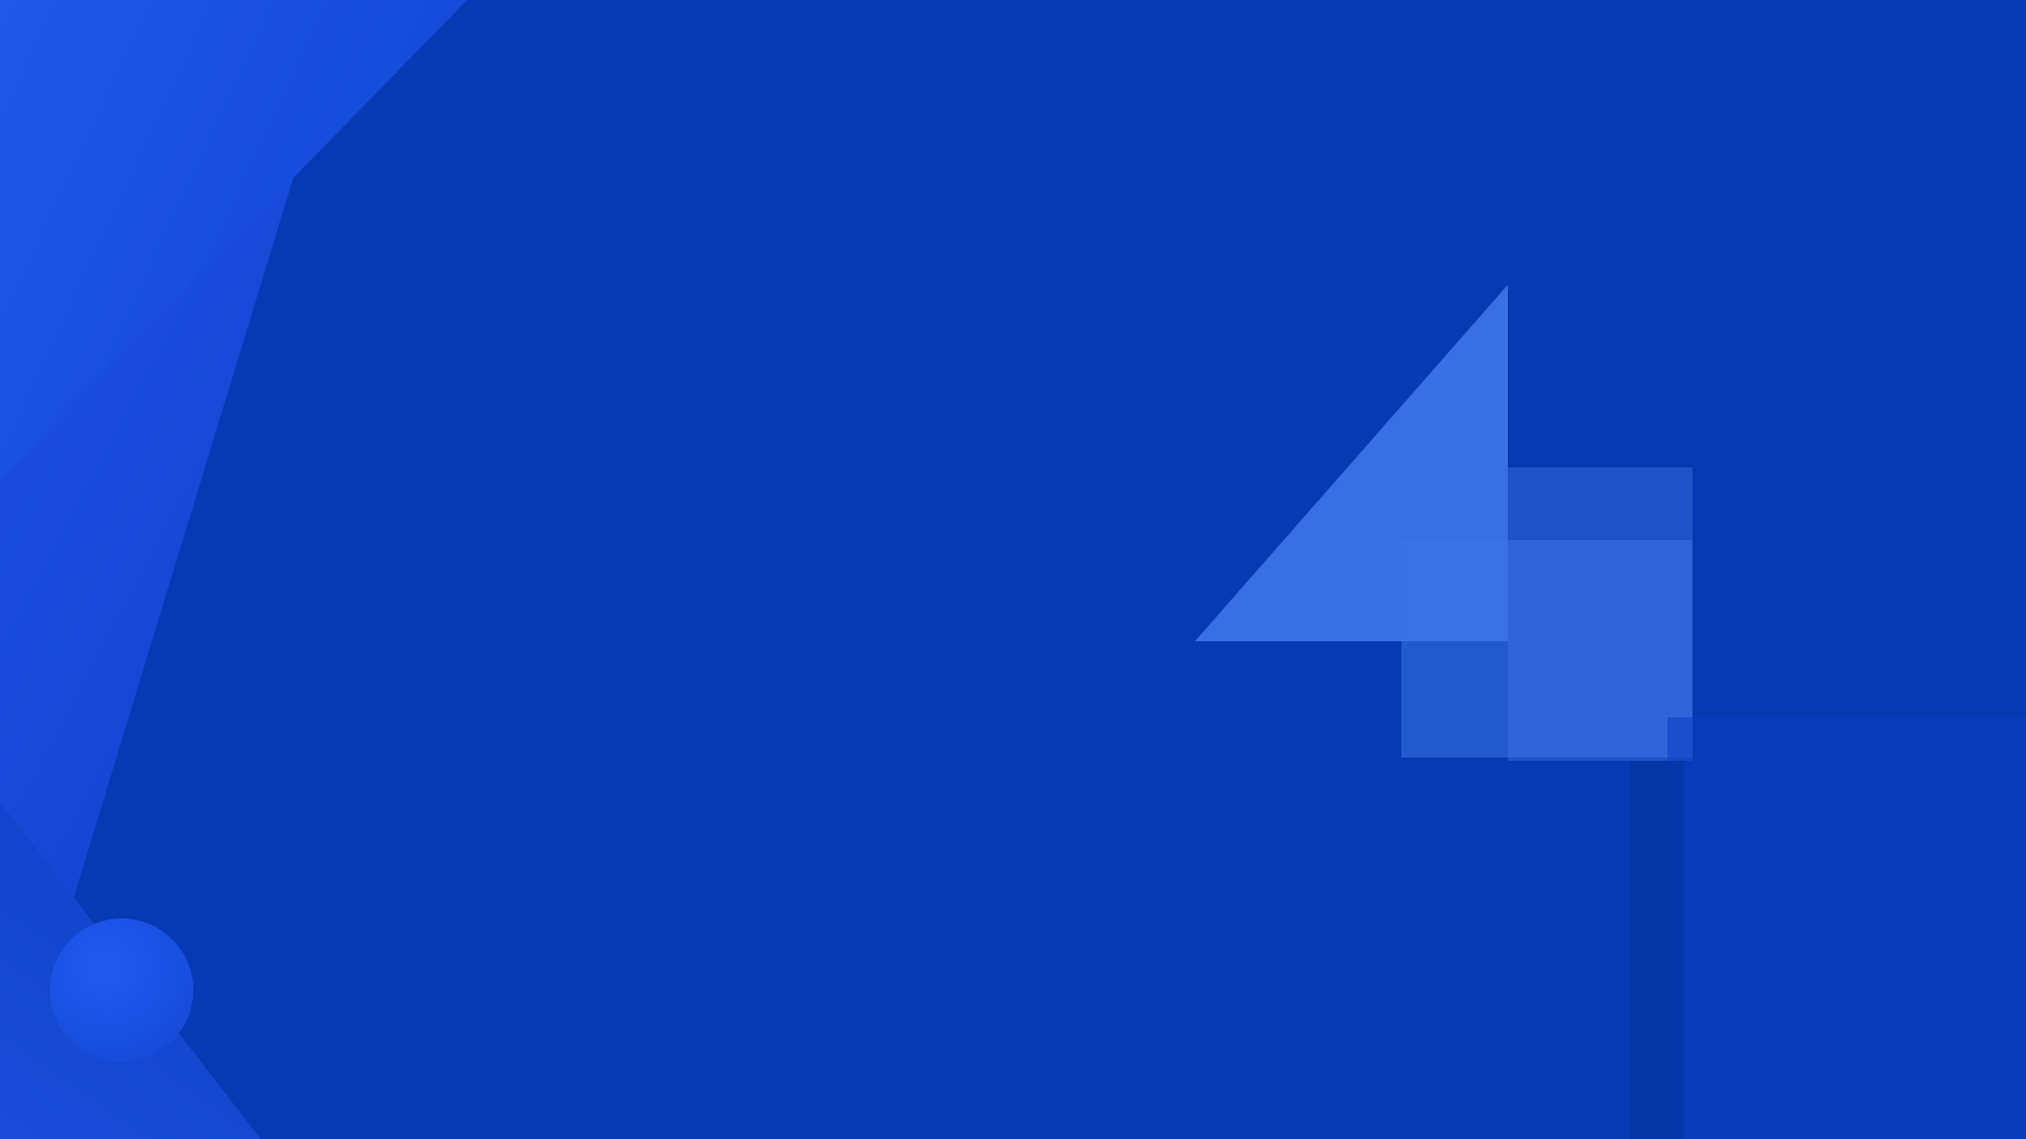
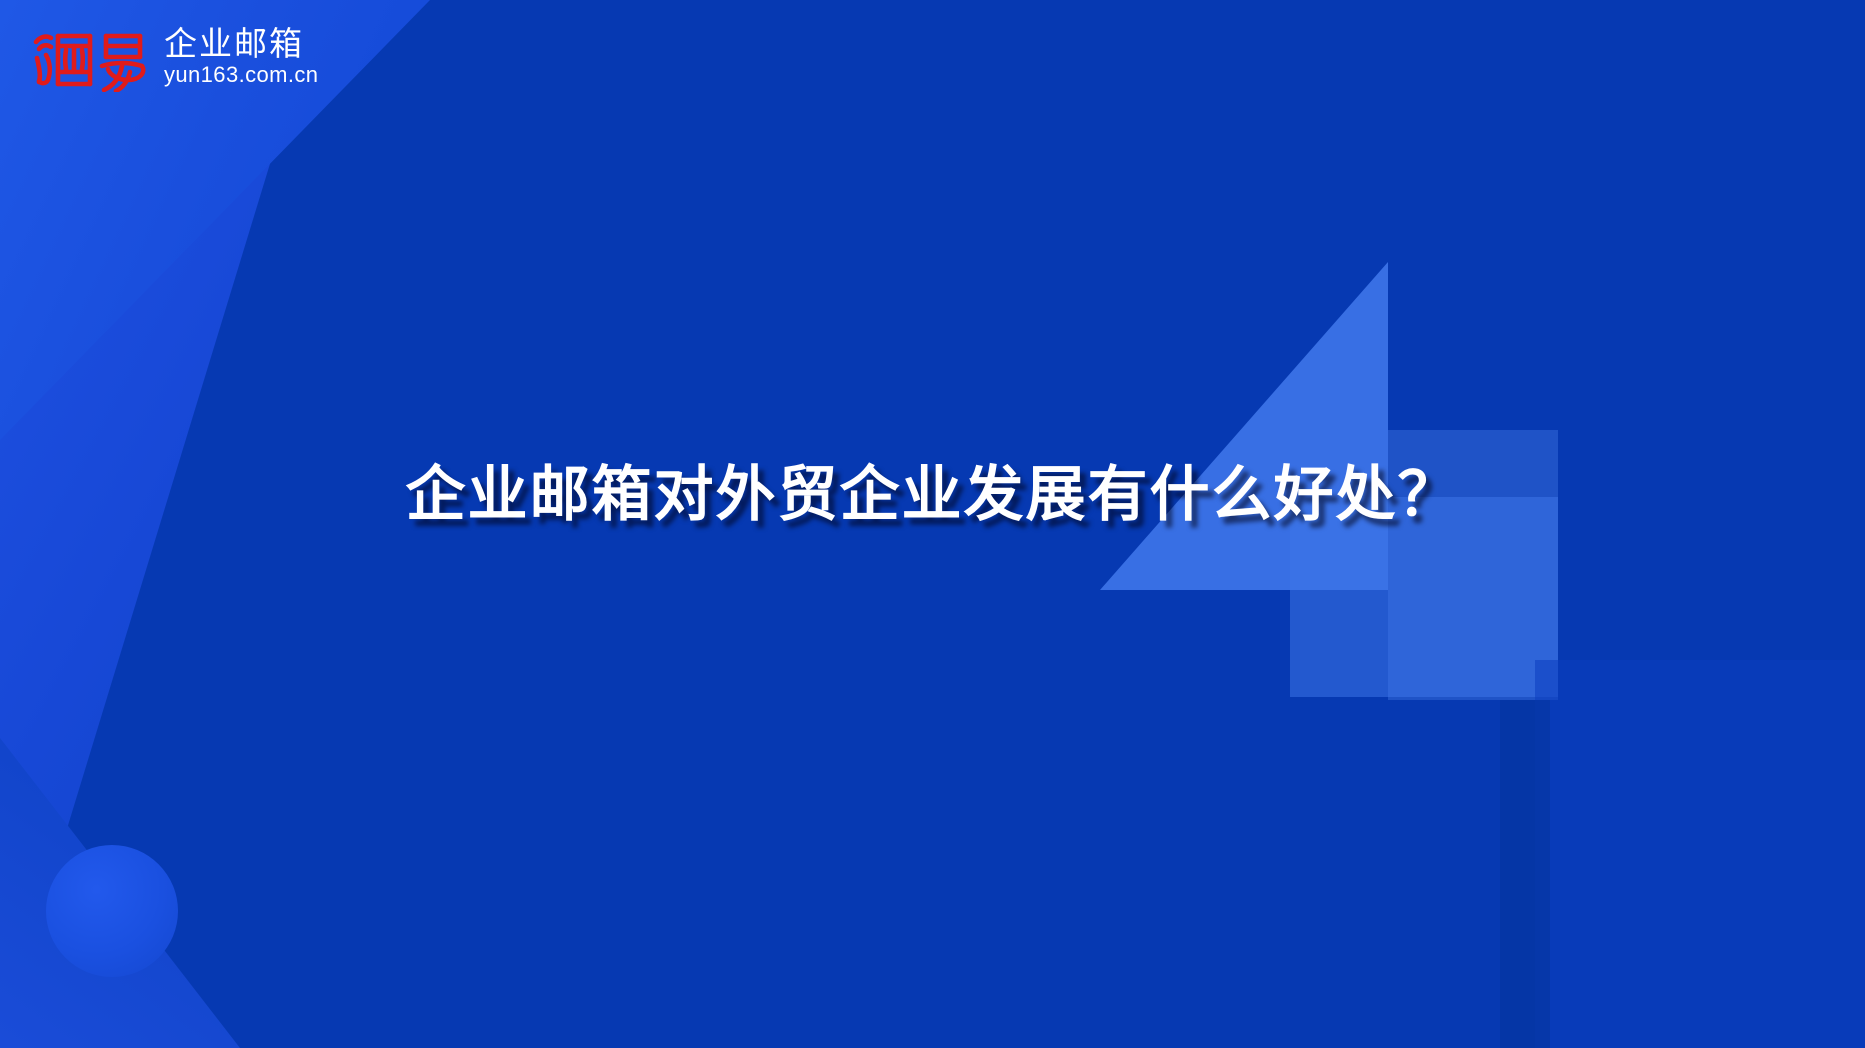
+ 企业邮箱
+ yun163.com.cn
+ 企业邮箱对外贸企业发展有什么好处？
